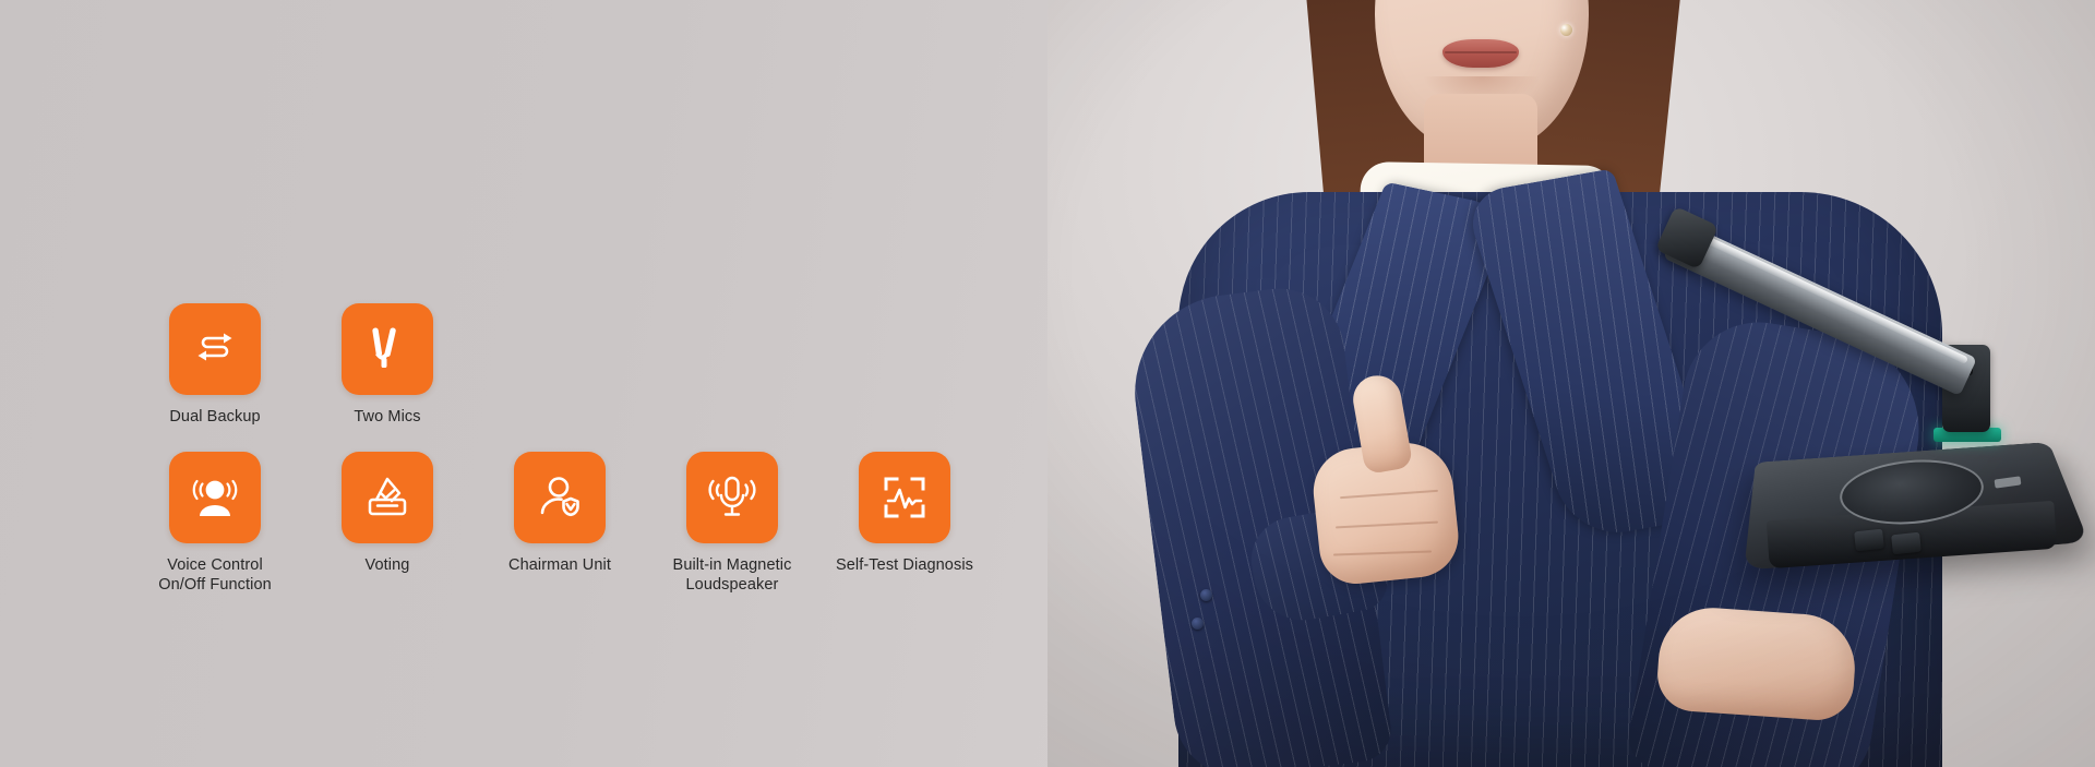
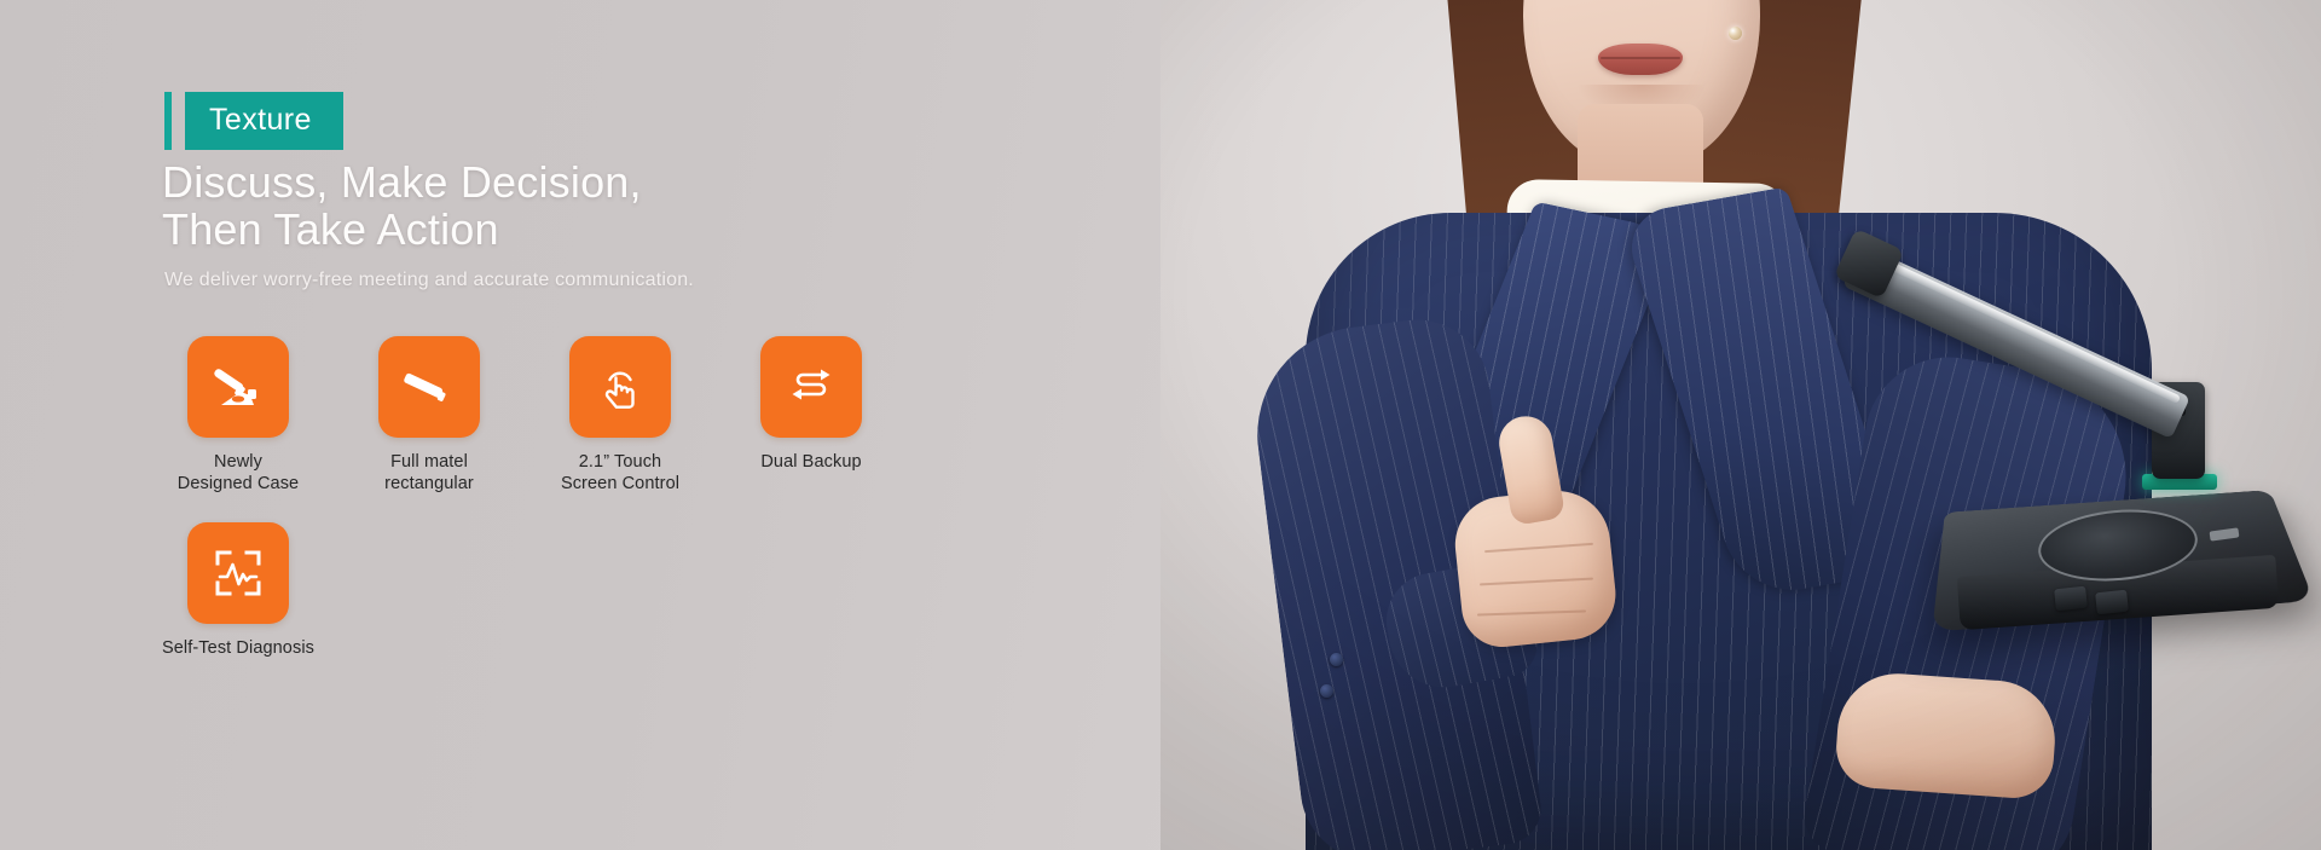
+ Texture
+ Discuss, Make Decision,
+ Then Take Action
+ We deliver worry-free meeting and accurate communication.
+ Newly
+ Designed Case
+ Full matel
+ rectangular
+ 2.1” Touch
+ Screen Control
  Dual Backup
- Two Mics
- Voice Control
- On/Off Function
- Voting
- Chairman Unit
- Built-in Magnetic
- Loudspeaker
  Self-Test Diagnosis
